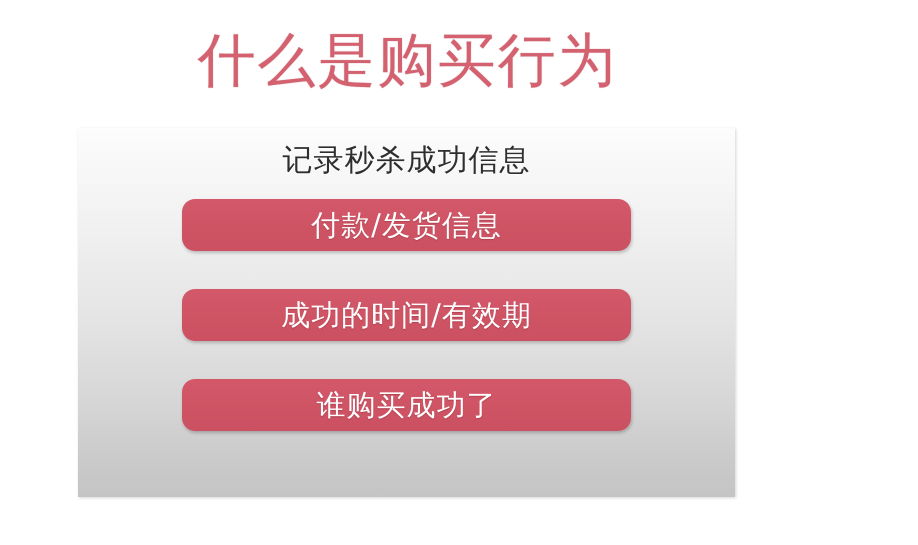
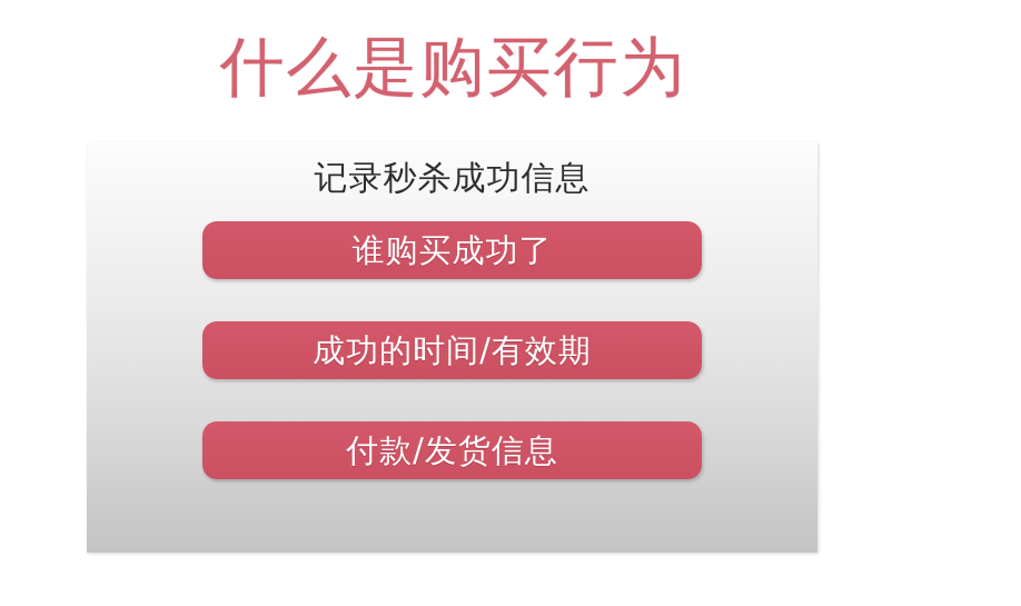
  什么是购买行为
  记录秒杀成功信息
- 付款/发货信息
+ 谁购买成功了
  成功的时间/有效期
- 谁购买成功了
+ 付款/发货信息
